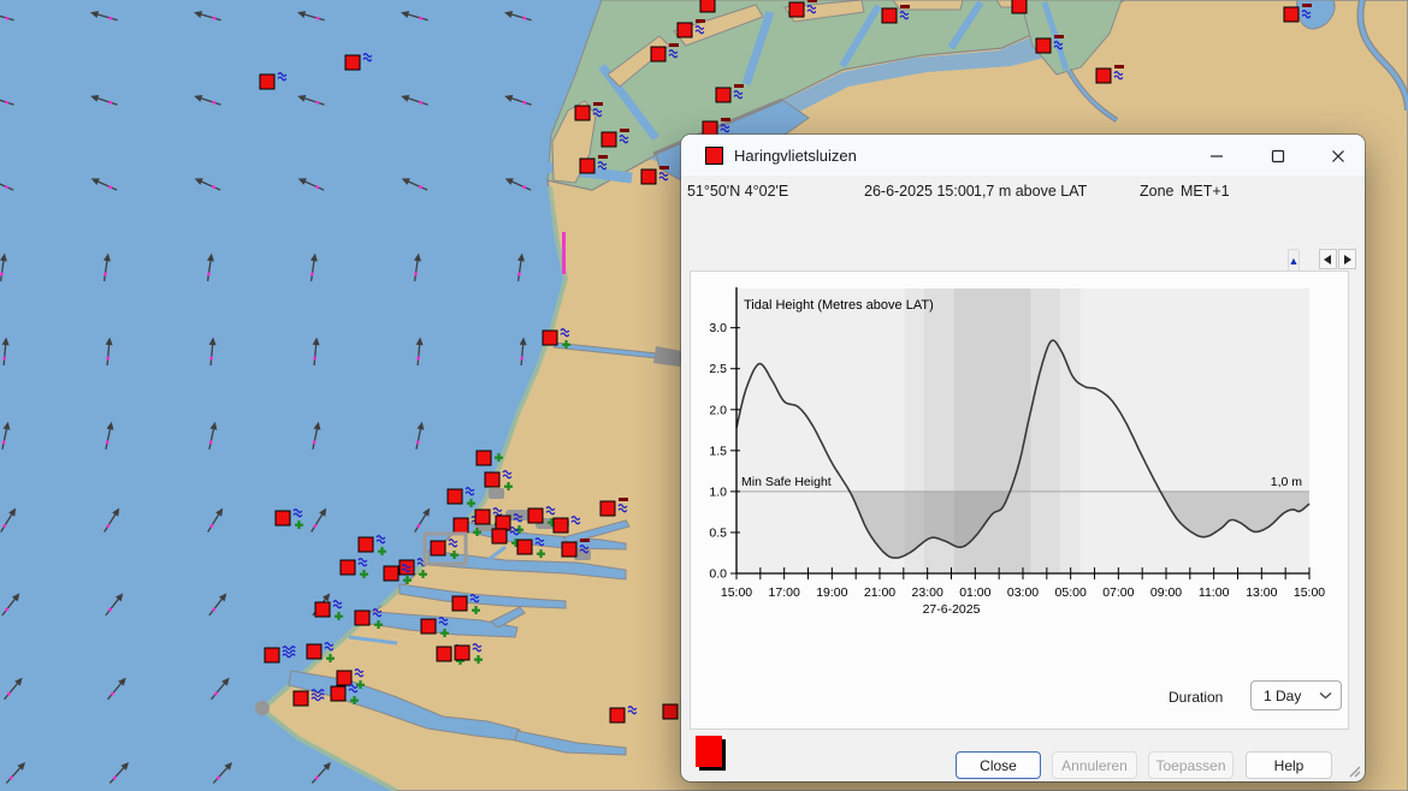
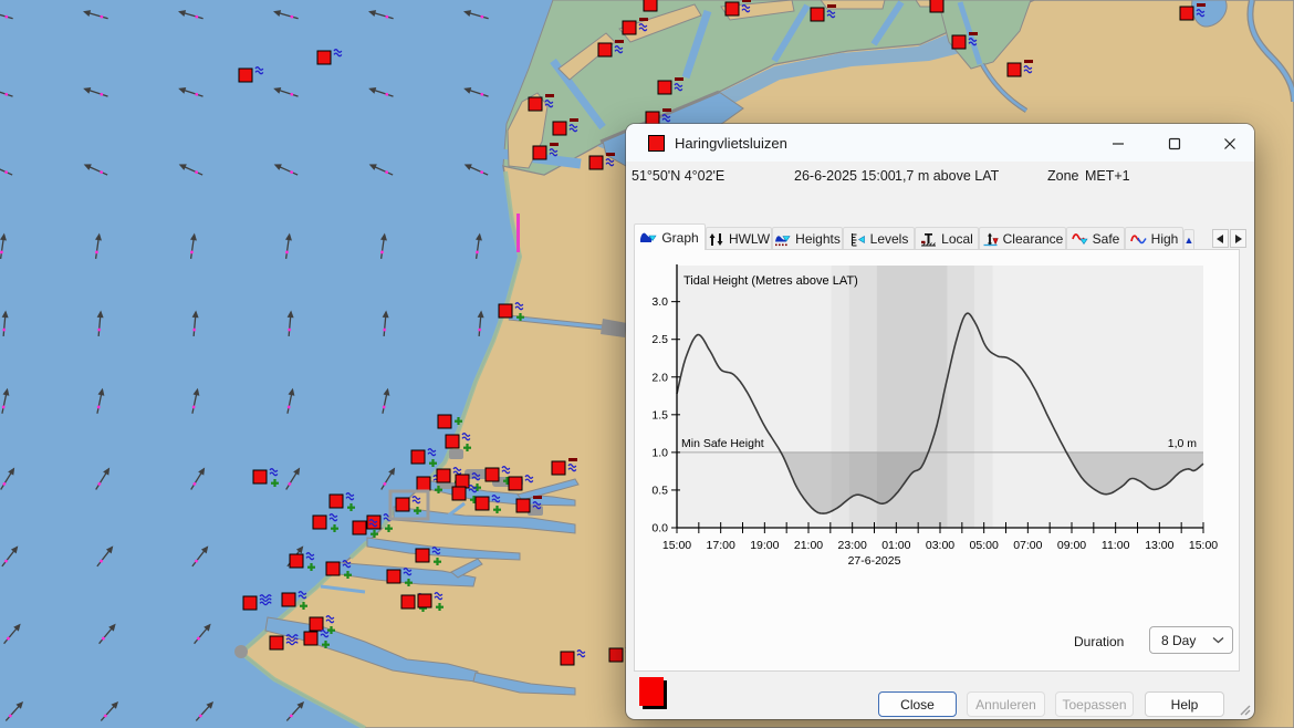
  Haringvlietsluizen
  51°50'N 4°02'E
  26-6-2025 15:00
  1,7 m above LAT
  Zone
  MET+1
+ Graph
+ HWLW
+ Heights
+ Levels
+ Local
+ Clearance
+ Safe
+ High
  ▲
  0.0
  0.5
  1.0
  1.5
  2.0
  2.5
  3.0
  15:00
  17:00
  19:00
  21:00
  23:00
  01:00
  03:00
  05:00
  07:00
  09:00
  11:00
  13:00
  15:00
  27-6-2025
  Tidal Height (Metres above LAT)
  Min Safe Height
  1,0 m
  Duration
- 1 Day
+ 8 Day
  Close
  Annuleren
  Toepassen
  Help
